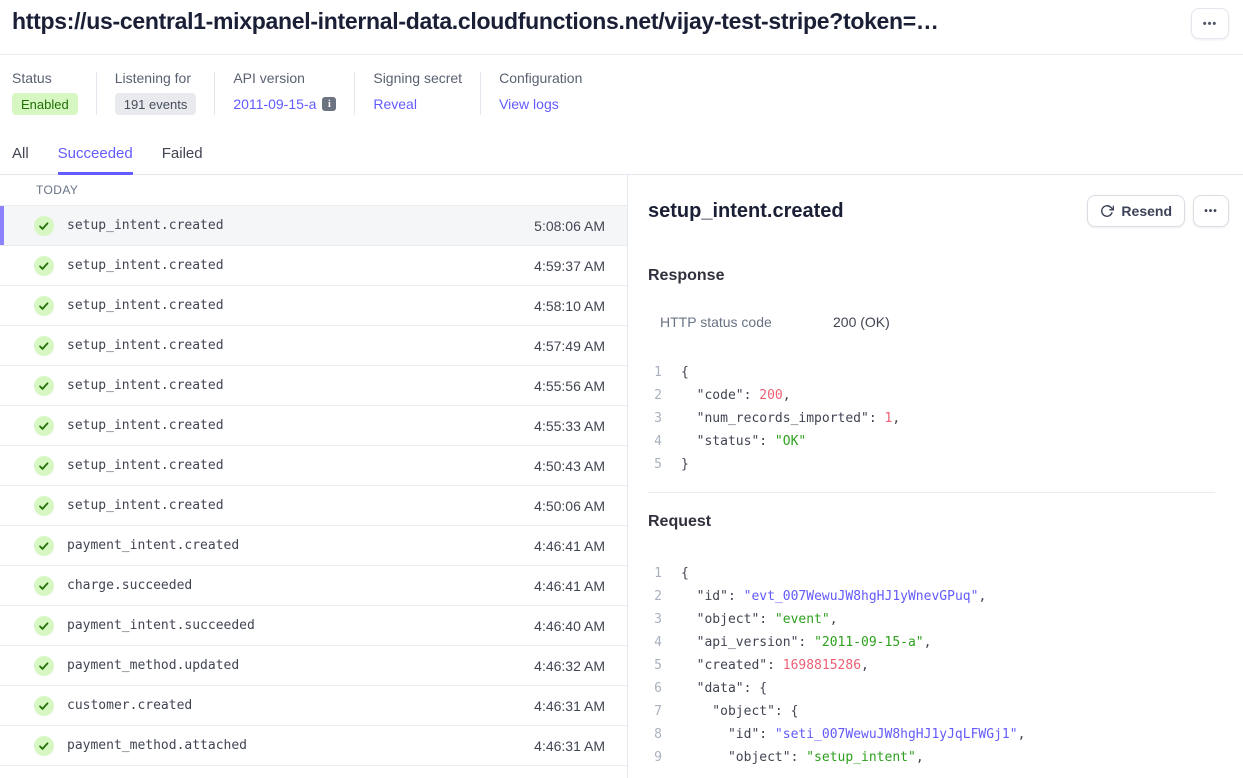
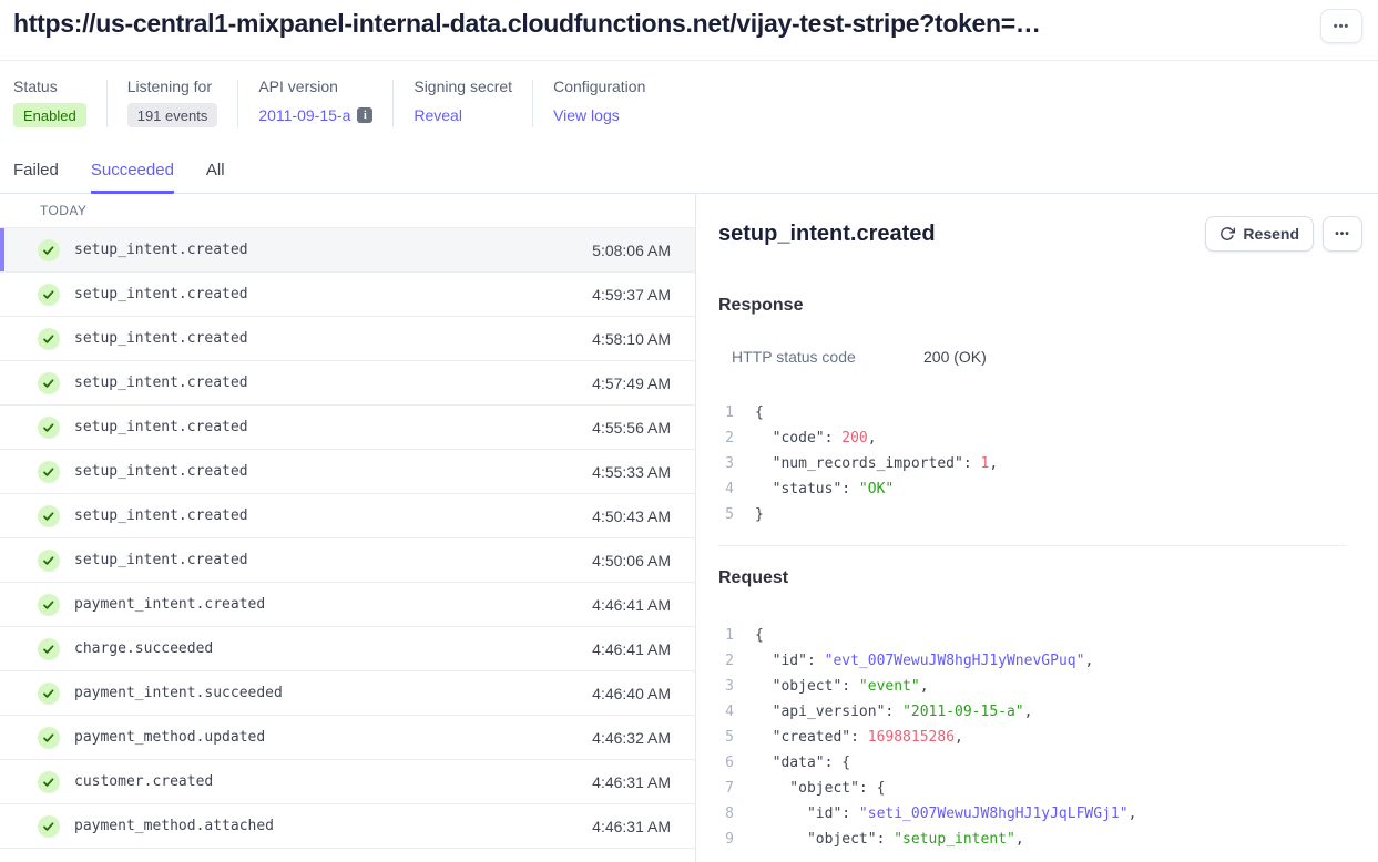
  https://us-central1-mixpanel-internal-data.cloudfunctions.net/vijay-test-stripe?token=…
  •••
  Status
  Enabled
  Listening for
  191 events
  API version
  2011-09-15-a
  i
  Signing secret
  Reveal
  Configuration
  View logs
- All
+ Failed
  Succeeded
- Failed
+ All
  TODAY
  setup_intent.created
  5:08:06 AM
  setup_intent.created
  4:59:37 AM
  setup_intent.created
  4:58:10 AM
  setup_intent.created
  4:57:49 AM
  setup_intent.created
  4:55:56 AM
  setup_intent.created
  4:55:33 AM
  setup_intent.created
  4:50:43 AM
  setup_intent.created
  4:50:06 AM
  payment_intent.created
  4:46:41 AM
  charge.succeeded
  4:46:41 AM
  payment_intent.succeeded
  4:46:40 AM
  payment_method.updated
  4:46:32 AM
  customer.created
  4:46:31 AM
  payment_method.attached
  4:46:31 AM
  setup_intent.created
  Resend
  •••
  Response
  HTTP status code
  200 (OK)
  1
  {
  2
  "code": 200,
  3
  "num_records_imported": 1,
  4
  "status": "OK"
  5
  }
  Request
  1
  {
  2
  "id": "evt_007WewuJW8hgHJ1yWnevGPuq",
  3
  "object": "event",
  4
  "api_version": "2011-09-15-a",
  5
  "created": 1698815286,
  6
  "data": {
  7
  "object": {
  8
  "id": "seti_007WewuJW8hgHJ1yJqLFWGj1",
  9
  "object": "setup_intent",
